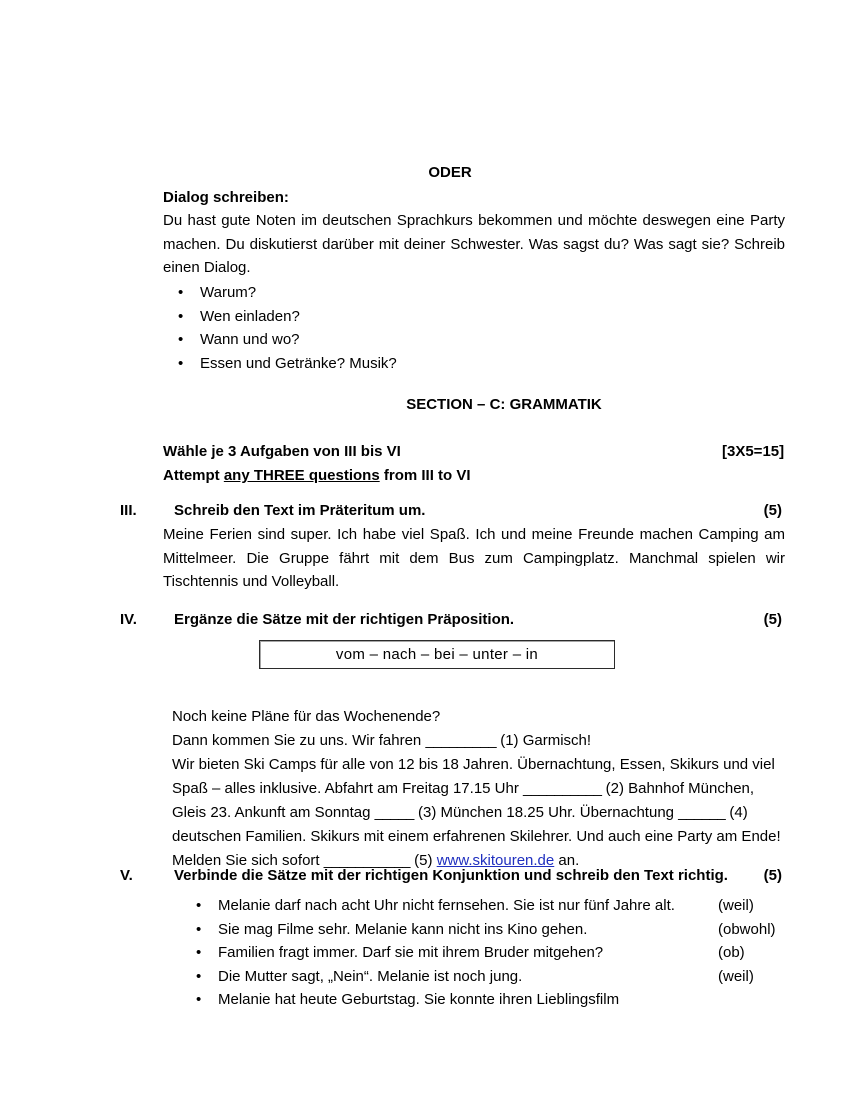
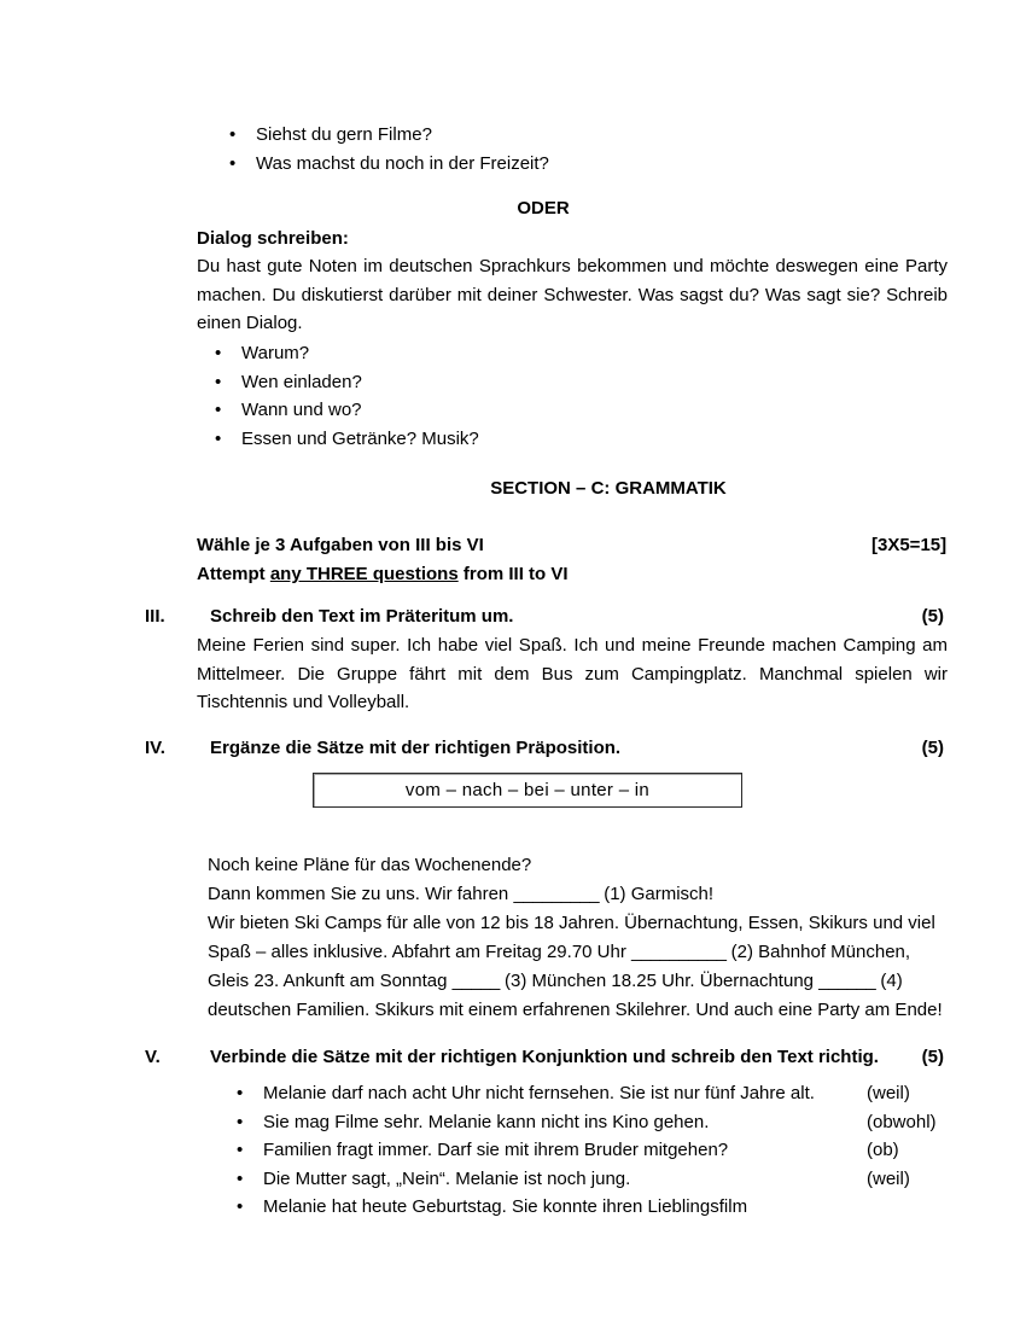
+ Siehst du gern Filme?
+ Was machst du noch in der Freizeit?
  ODER
  Dialog schreiben:
  Du hast gute Noten im deutschen Sprachkurs bekommen und möchte deswegen eine Party machen. Du diskutierst darüber mit deiner Schwester. Was sagst du? Was sagt sie? Schreib einen Dialog.
  Warum?
  Wen einladen?
  Wann und wo?
  Essen und Getränke? Musik?
  SECTION – C: GRAMMATIK
  Wähle je 3 Aufgaben von III bis VI
  [3X5=15]
  Attempt any THREE questions from III to VI
  III.
  Schreib den Text im Präteritum um.
  (5)
  Meine Ferien sind super. Ich habe viel Spaß. Ich und meine Freunde machen Camping am Mittelmeer. Die Gruppe fährt mit dem Bus zum Campingplatz. Manchmal spielen wir Tischtennis und Volleyball.
  IV.
  Ergänze die Sätze mit der richtigen Präposition.
  (5)
  vom – nach – bei – unter – in
  Noch keine Pläne für das Wochenende?
  Dann kommen Sie zu uns. Wir fahren _________ (1) Garmisch!
  Wir bieten Ski Camps für alle von 12 bis 18 Jahren. Übernachtung, Essen, Skikurs und viel
- Spaß – alles inklusive. Abfahrt am Freitag 17.15 Uhr __________ (2) Bahnhof München,
+ Spaß – alles inklusive. Abfahrt am Freitag 29.70 Uhr __________ (2) Bahnhof München,
  Gleis 23. Ankunft am Sonntag _____ (3) München 18.25 Uhr. Übernachtung ______ (4)
  deutschen Familien. Skikurs mit einem erfahrenen Skilehrer. Und auch eine Party am Ende!
- Melden Sie sich sofort ___________ (5) www.skitouren.de an.
  V.
  Verbinde die Sätze mit der richtigen Konjunktion und schreib den Text richtig.
  (5)
  Melanie darf nach acht Uhr nicht fernsehen. Sie ist nur fünf Jahre alt.
  (weil)
  Sie mag Filme sehr. Melanie kann nicht ins Kino gehen.
  (obwohl)
  Familien fragt immer. Darf sie mit ihrem Bruder mitgehen?
  (ob)
  Die Mutter sagt, „Nein“. Melanie ist noch jung.
  (weil)
  Melanie hat heute Geburtstag. Sie konnte ihren Lieblingsfilm
